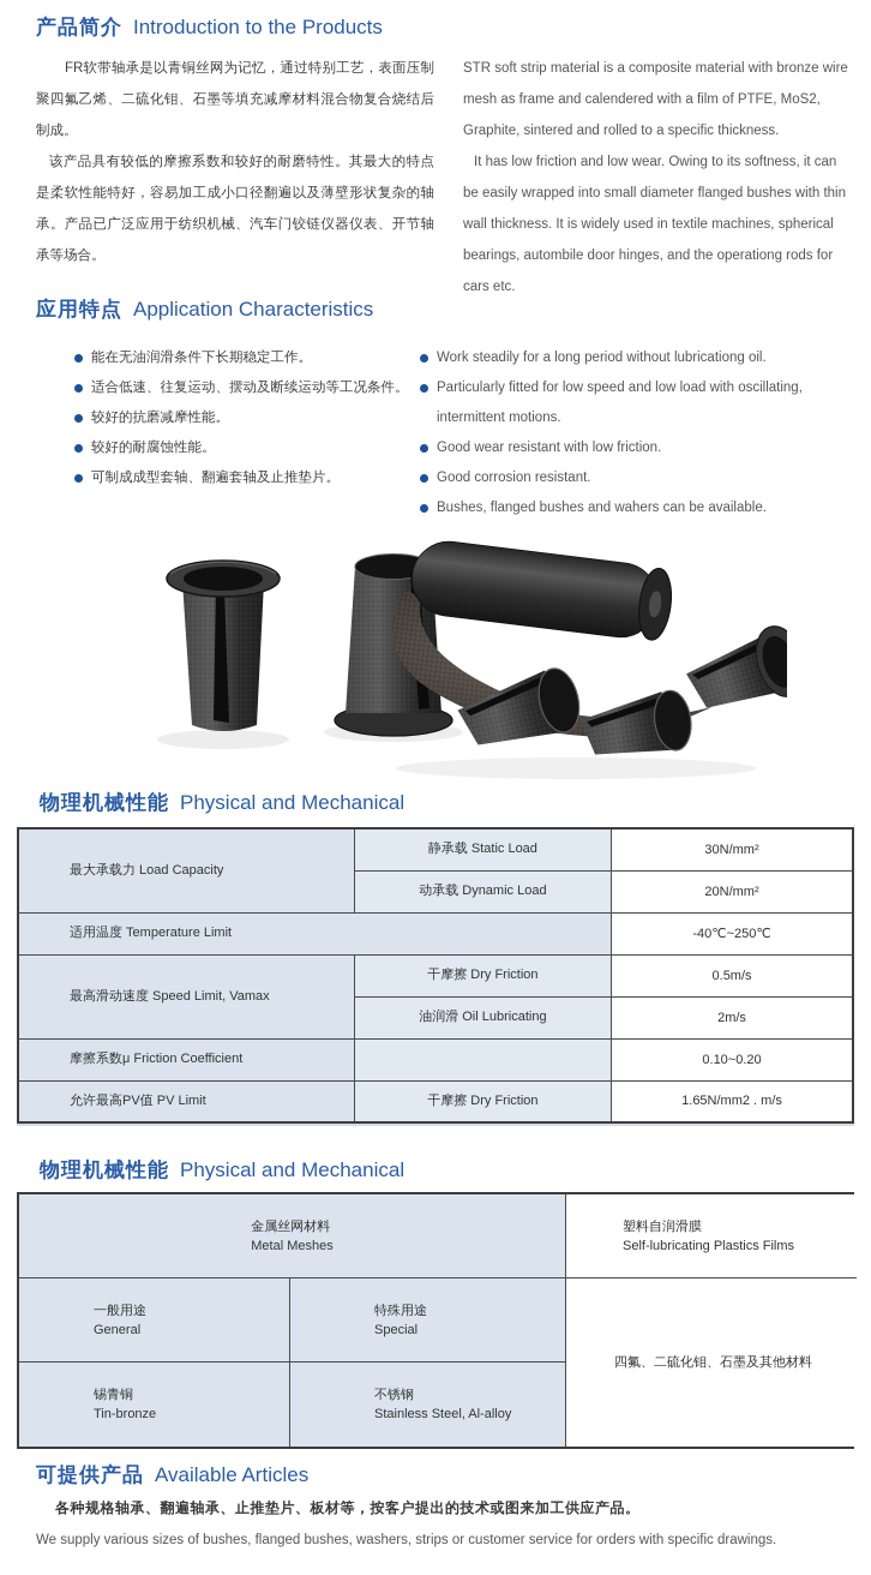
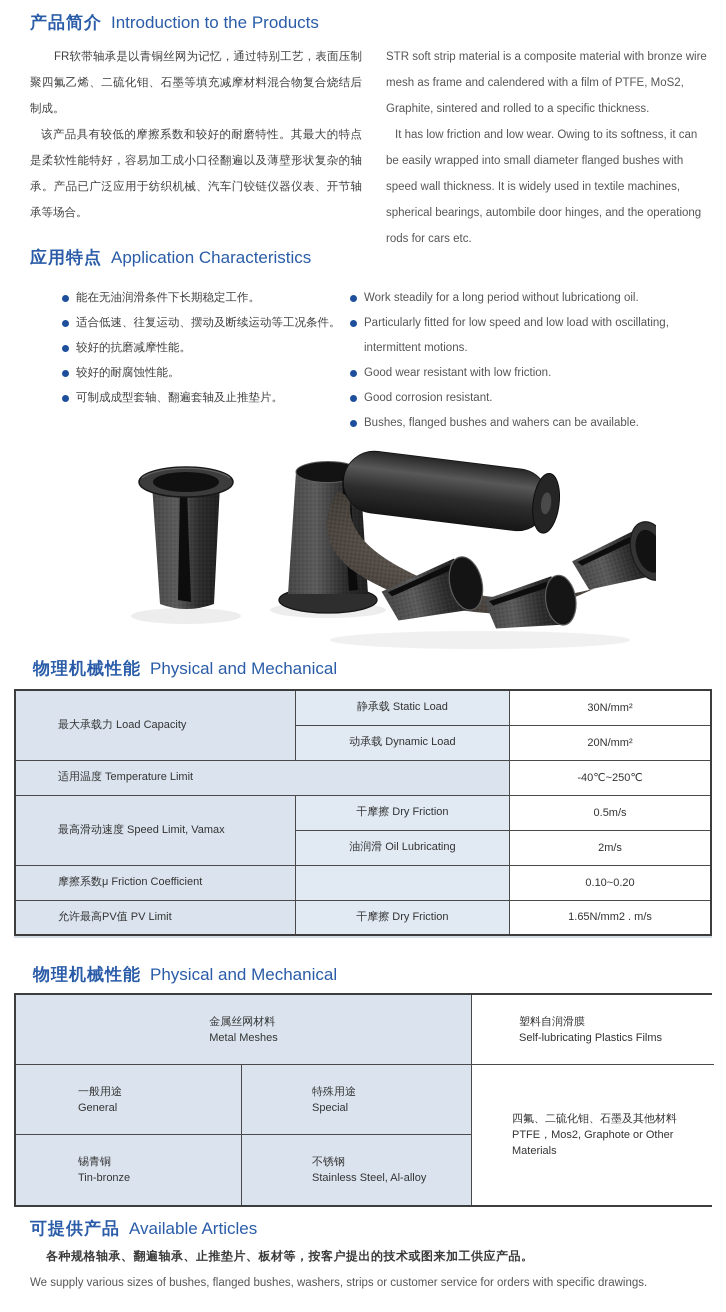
  产品简介 Introduction to the Products
  FR软带轴承是以青铜丝网为记忆，通过特别工艺，表面压制聚四氟乙烯、二硫化钼、石墨等填充减摩材料混合物复合烧结后制成。
  该产品具有较低的摩擦系数和较好的耐磨特性。其最大的特点是柔软性能特好，容易加工成小口径翻遍以及薄壁形状复杂的轴承。产品已广泛应用于纺织机械、汽车门铰链仪器仪表、开节轴承等场合。
  STR soft strip material is a composite material with bronze wire mesh as frame and calendered with a film of PTFE, MoS2, Graphite, sintered and rolled to a specific thickness.
- It has low friction and low wear. Owing to its softness, it can be easily wrapped into small diameter flanged bushes with thin wall thickness. It is widely used in textile machines, spherical bearings, autombile door hinges, and the operationg rods for cars etc.
+ It has low friction and low wear. Owing to its softness, it can be easily wrapped into small diameter flanged bushes with speed wall thickness. It is widely used in textile machines, spherical bearings, autombile door hinges, and the operationg rods for cars etc.
  应用特点 Application Characteristics
  能在无油润滑条件下长期稳定工作。
  适合低速、往复运动、摆动及断续运动等工况条件。
  较好的抗磨减摩性能。
  较好的耐腐蚀性能。
  可制成成型套轴、翻遍套轴及止推垫片。
  Work steadily for a long period without lubricationg oil.
  Particularly fitted for low speed and low load with oscillating, intermittent motions.
  Good wear resistant with low friction.
  Good corrosion resistant.
  Bushes, flanged bushes and wahers can be available.
  物理机械性能 Physical and Mechanical
  最大承载力 Load Capacity	静承载 Static Load	30N/mm²
  动承载 Dynamic Load	20N/mm²
  适用温度 Temperature Limit	-40℃~250℃
  最高滑动速度 Speed Limit, Vamax	干摩擦 Dry Friction	0.5m/s
  油润滑 Oil Lubricating	2m/s
  摩擦系数μ Friction Coefficient		0.10~0.20
  允许最高PV值 PV Limit	干摩擦 Dry Friction	1.65N/mm2 . m/s
  物理机械性能 Physical and Mechanical
  金属丝网材料
  Metal Meshes
  塑料自润滑膜
  Self-lubricating Plastics Films
  一般用途
  General
  特殊用途
  Special
  四氟、二硫化钼、石墨及其他材料
+ PTFE，Mos2, Graphote or Other Materials
  锡青铜
  Tin-bronze
  不锈钢
  Stainless Steel, Al-alloy
  可提供产品 Available Articles
  各种规格轴承、翻遍轴承、止推垫片、板材等，按客户提出的技术或图来加工供应产品。
  We supply various sizes of bushes, flanged bushes, washers, strips or customer service for orders with specific drawings.
